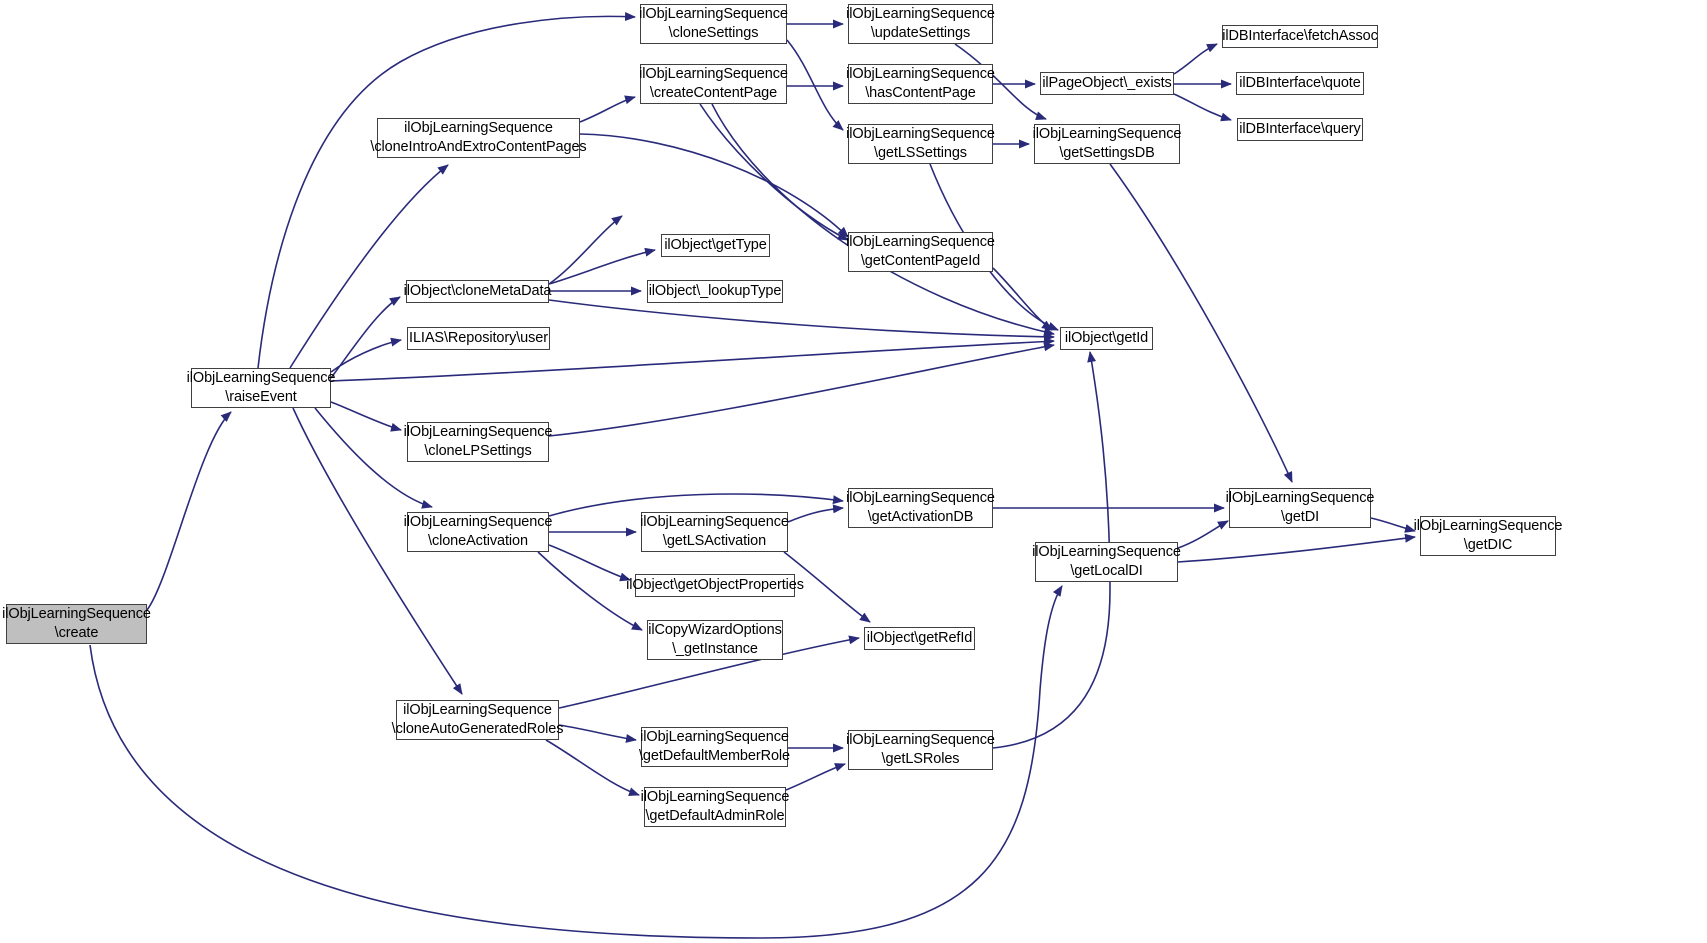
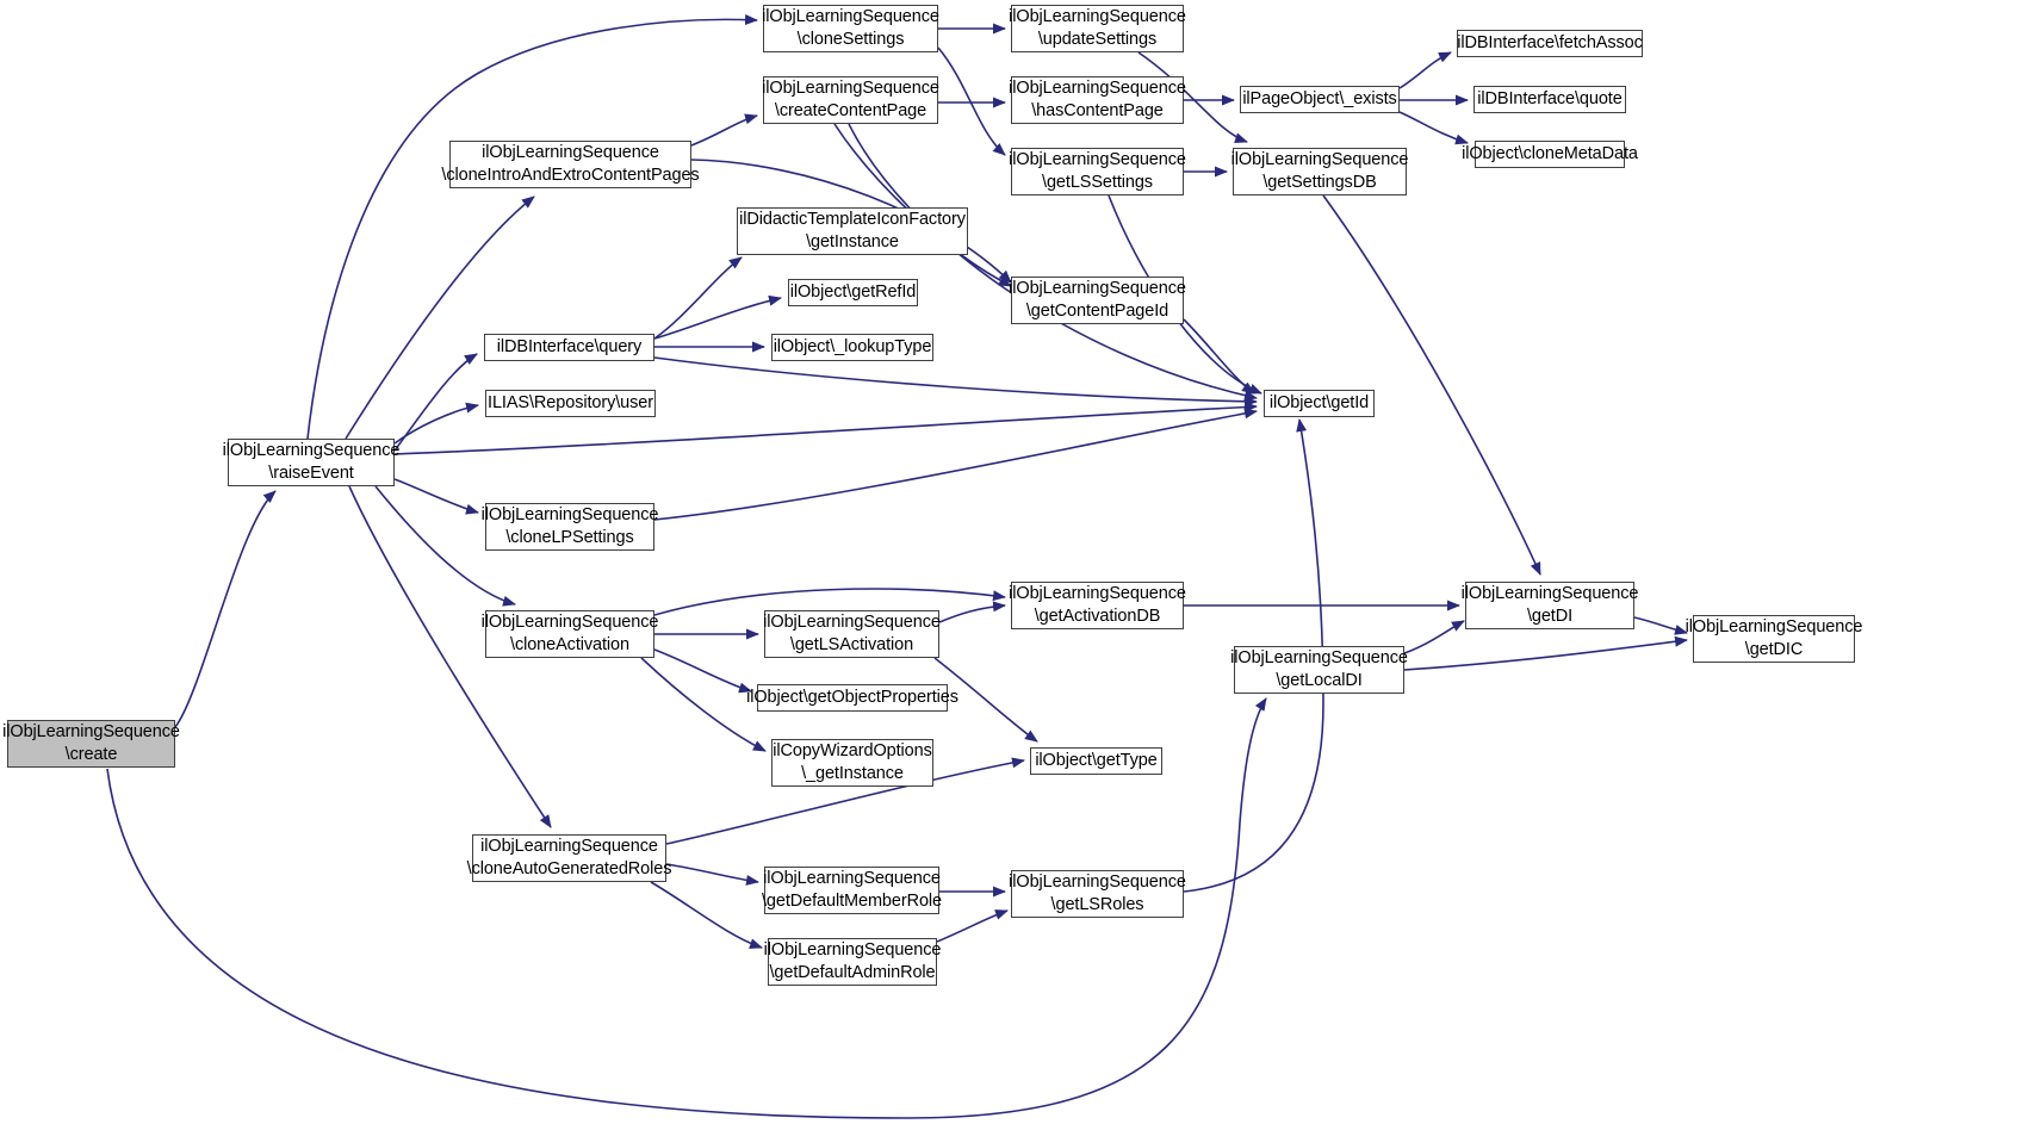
  ilObjLearningSequence
  \create
  ilObjLearningSequence
  \raiseEvent
  ilObjLearningSequence
  \cloneIntroAndExtroContentPages
  ilObjLearningSequence
  \cloneSettings
  ilObjLearningSequence
  \createContentPage
  ilObjLearningSequence
  \updateSettings
  ilObjLearningSequence
  \hasContentPage
  ilObjLearningSequence
  \getLSSettings
  ilPageObject\_exists
  ilObjLearningSequence
  \getSettingsDB
  ilDBInterface\fetchAssoc
  ilDBInterface\quote
- ilDBInterface\query
+ ilObject\cloneMetaData
+ ilDidacticTemplateIconFactory
+ \getInstance
  ilObjLearningSequence
  \getContentPageId
- ilObject\cloneMetaData
+ ilDBInterface\query
- ilObject\getType
+ ilObject\getRefId
  ilObject\_lookupType
  ILIAS\Repository\user
  ilObject\getId
  ilObjLearningSequence
  \cloneLPSettings
  ilObjLearningSequence
  \cloneActivation
  ilObjLearningSequence
  \getLSActivation
  ilObject\getObjectProperties
  ilCopyWizardOptions
  \_getInstance
  ilObjLearningSequence
  \getActivationDB
- ilObject\getRefId
+ ilObject\getType
  ilObjLearningSequence
  \getDI
  ilObjLearningSequence
  \getLocalDI
  ilObjLearningSequence
  \getDIC
  ilObjLearningSequence
  \cloneAutoGeneratedRoles
  ilObjLearningSequence
  \getDefaultMemberRole
  ilObjLearningSequence
  \getDefaultAdminRole
  ilObjLearningSequence
  \getLSRoles
